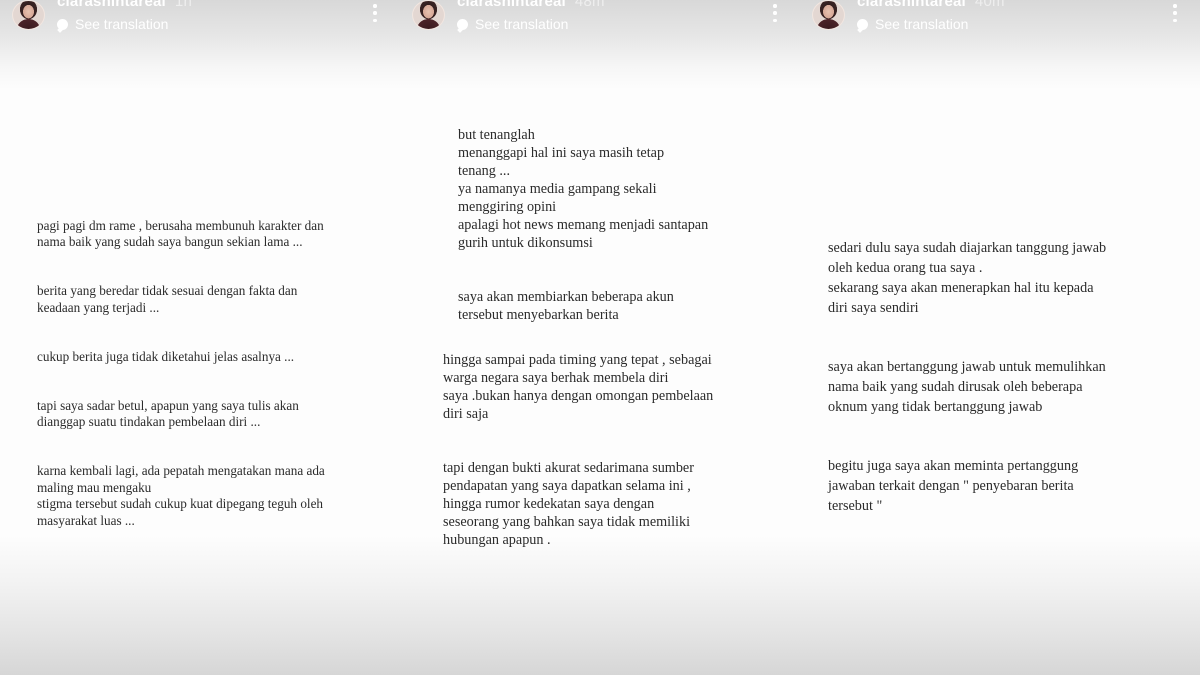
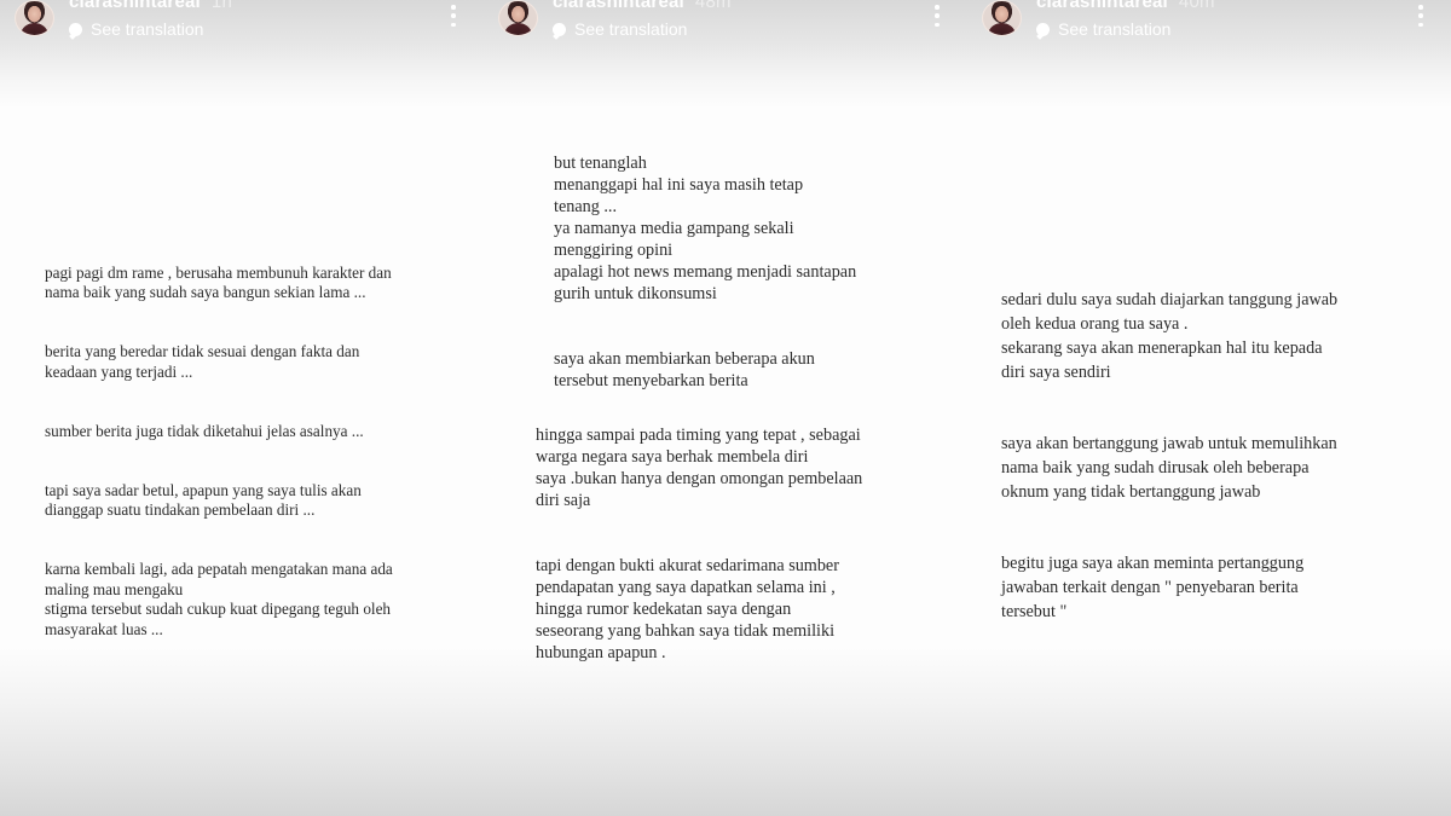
  clarashintareal
  See translation
  pagi pagi dm rame , berusaha membunuh karakter dan
  nama baik yang sudah saya bangun sekian lama ...
  berita yang beredar tidak sesuai dengan fakta dan
  keadaan yang terjadi ...
- cukup berita juga tidak diketahui jelas asalnya ...
+ sumber berita juga tidak diketahui jelas asalnya ...
  tapi saya sadar betul, apapun yang saya tulis akan
  dianggap suatu tindakan pembelaan diri ...
  karna kembali lagi, ada pepatah mengatakan mana ada
  maling mau mengaku
  stigma tersebut sudah cukup kuat dipegang teguh oleh
  masyarakat luas ...
  clarashintareal
  See translation
  but tenanglah
  menanggapi hal ini saya masih tetap
  tenang ...
  ya namanya media gampang sekali
  menggiring opini
  apalagi hot news memang menjadi santapan
  gurih untuk dikonsumsi
  saya akan membiarkan beberapa akun
  tersebut menyebarkan berita
  hingga sampai pada timing yang tepat , sebagai
  warga negara saya berhak membela diri
  saya .bukan hanya dengan omongan pembelaan
  diri saja
  tapi dengan bukti akurat sedarimana sumber
  pendapatan yang saya dapatkan selama ini ,
  hingga rumor kedekatan saya dengan
  seseorang yang bahkan saya tidak memiliki
  hubungan apapun .
  clarashintareal
  See translation
  sedari dulu saya sudah diajarkan tanggung jawab
  oleh kedua orang tua saya .
  sekarang saya akan menerapkan hal itu kepada
  diri saya sendiri
  saya akan bertanggung jawab untuk memulihkan
  nama baik yang sudah dirusak oleh beberapa
  oknum yang tidak bertanggung jawab
  begitu juga saya akan meminta pertanggung
  jawaban terkait dengan " penyebaran berita
  tersebut "
